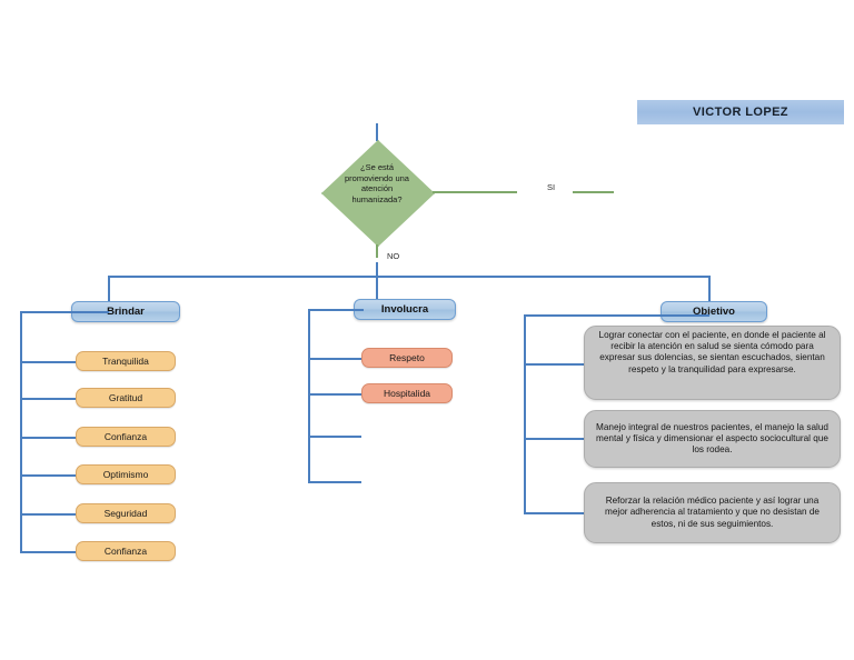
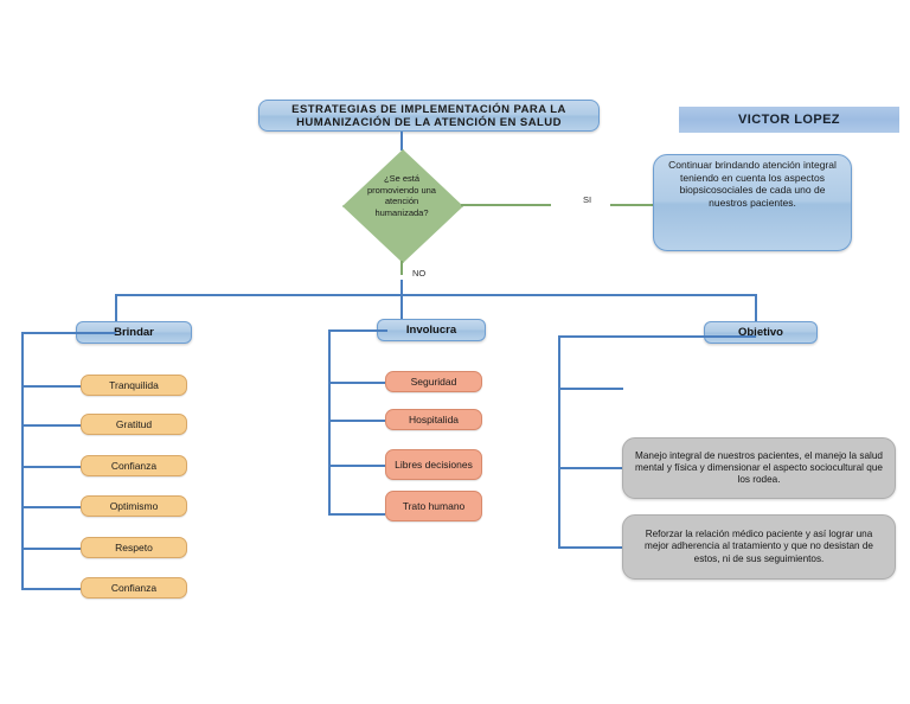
+ ESTRATEGIAS DE IMPLEMENTACIÓN PARA LA HUMANIZACIÓN DE LA ATENCIÓN EN SALUD
  VICTOR LOPEZ
  ¿Se está promoviendo una atención humanizada?
  SI
+ Continuar brindando atención integral teniendo en cuenta los aspectos biopsicosociales de cada uno de nuestros pacientes.
  NO
  Brindar
  Tranquilida
  Gratitud
  Confianza
  Optimismo
- Seguridad
+ Respeto
  Confianza
  Involucra
- Respeto
+ Seguridad
  Hospitalida
+ Libres decisiones
+ Trato humano
  Objetivo
- Lograr conectar con el paciente, en donde el paciente al recibir la atención en salud se sienta cómodo para expresar sus dolencias, se sientan escuchados, sientan respeto y la tranquilidad para expresarse.
  Manejo integral de nuestros pacientes, el manejo la salud mental y física y dimensionar el aspecto sociocultural que los rodea.
  Reforzar la relación médico paciente y así lograr una mejor adherencia al tratamiento y que no desistan de estos, ni de sus seguimientos.
